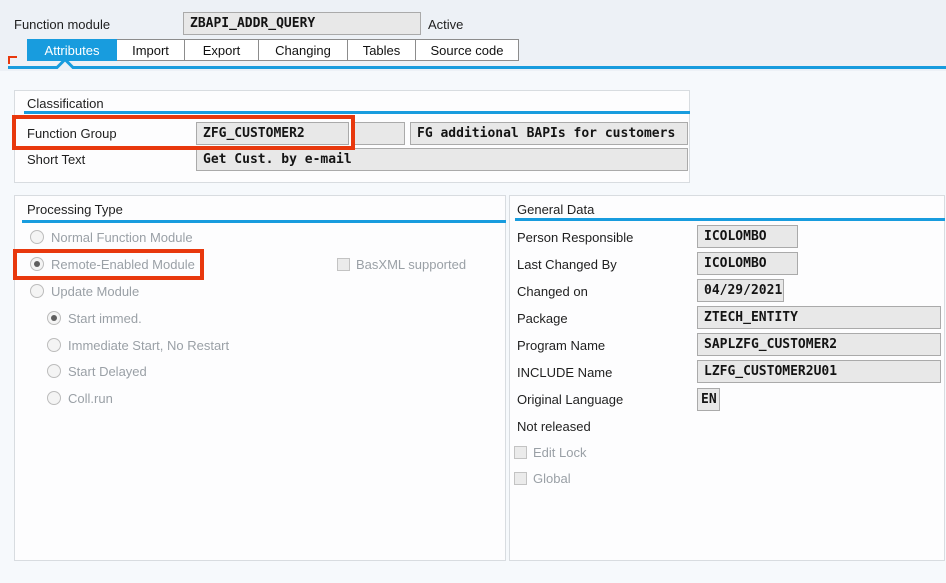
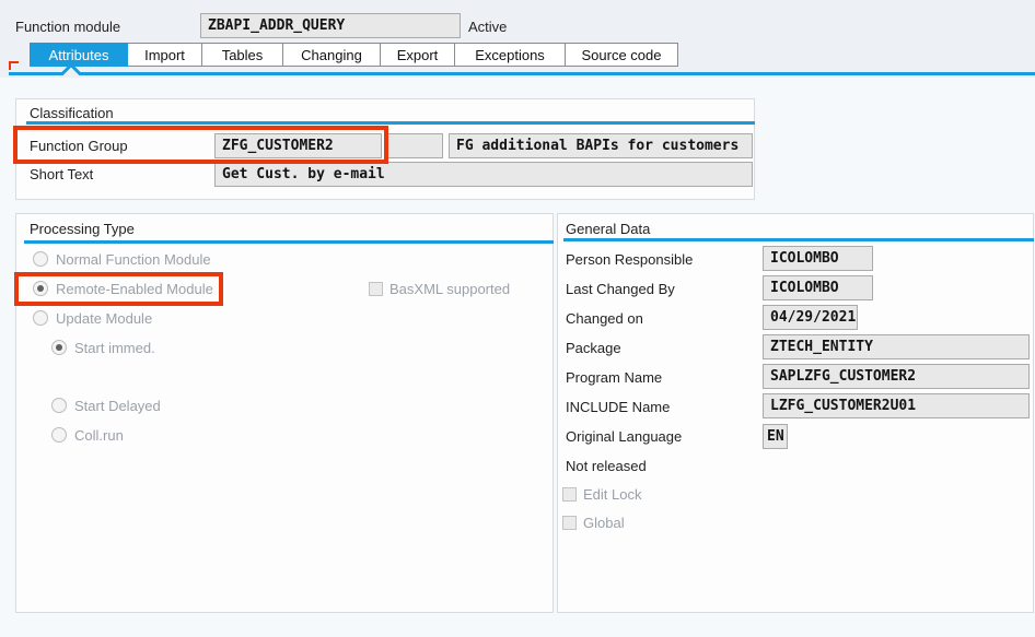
  Function module
  ZBAPI_ADDR_QUERY
  Active
  Attributes
  Import
- Export
+ Tables
  Changing
- Tables
+ Export
+ Exceptions
  Source code
  Classification
  Function Group
  ZFG_CUSTOMER2
  FG additional BAPIs for customers
  Short Text
  Get Cust. by e-mail
  Processing Type
  Normal Function Module
  Remote-Enabled Module
  Update Module
  Start immed.
- Immediate Start, No Restart
  Start Delayed
  Coll.run
  BasXML supported
  General Data
  Person Responsible
  ICOLOMBO
  Last Changed By
  ICOLOMBO
  Changed on
  04/29/2021
  Package
  ZTECH_ENTITY
  Program Name
  SAPLZFG_CUSTOMER2
  INCLUDE Name
  LZFG_CUSTOMER2U01
  Original Language
  EN
  Not released
  Edit Lock
  Global
